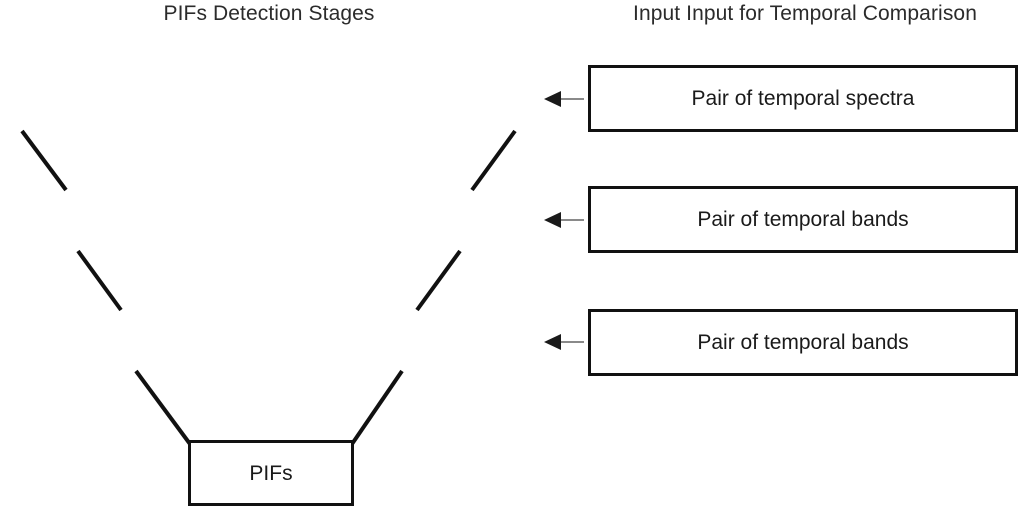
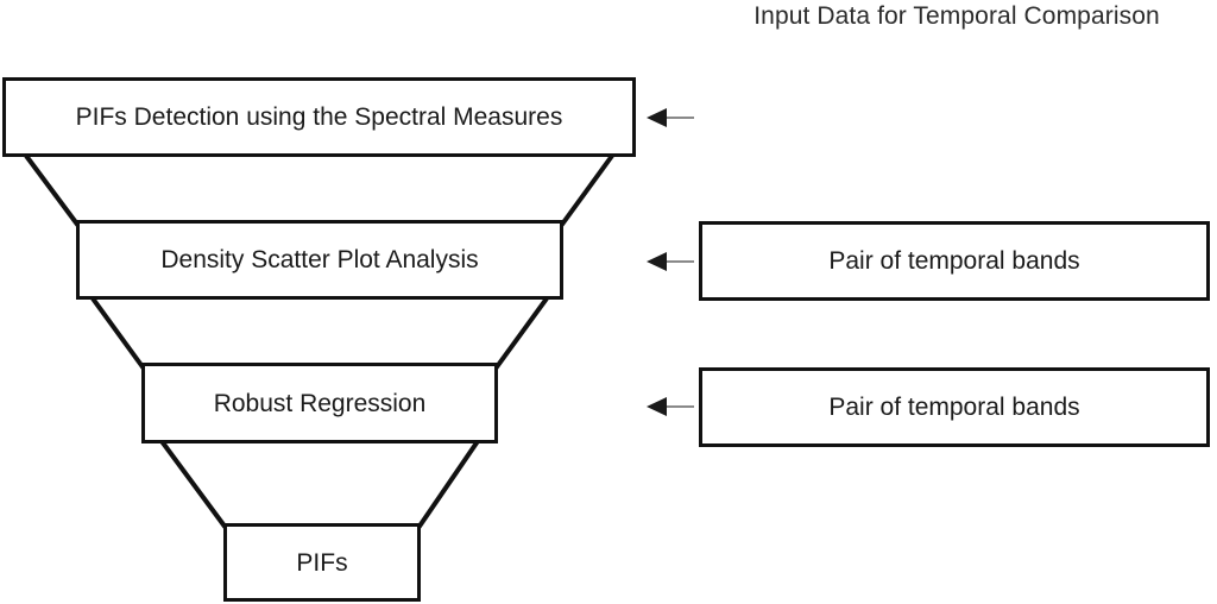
- PIFs Detection Stages
- Input Input for Temporal Comparison
+ Input Data for Temporal Comparison
+ PIFs Detection using the Spectral Measures
+ Density Scatter Plot Analysis
+ Robust Regression
  PIFs
- Pair of temporal spectra
  Pair of temporal bands
  Pair of temporal bands
